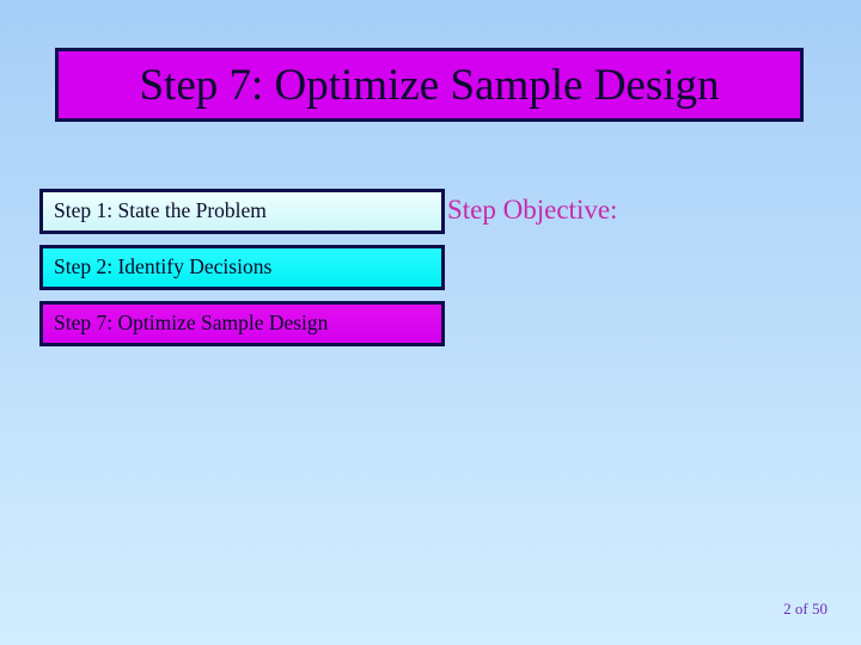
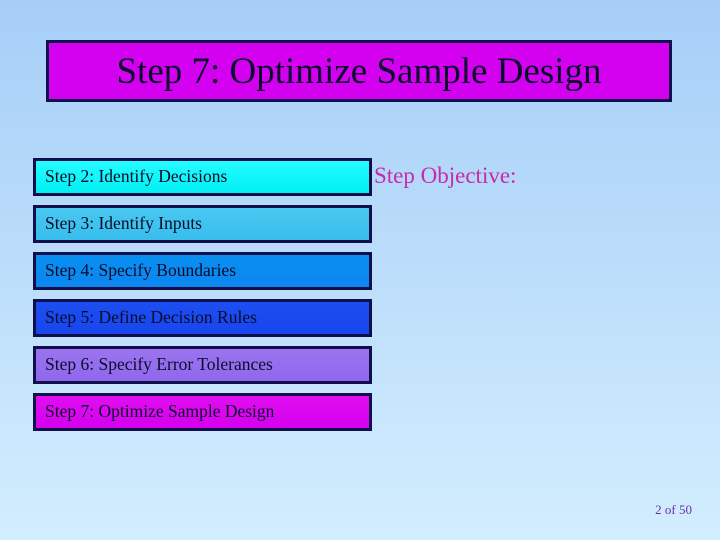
  Step 7: Optimize Sample Design
- Step 1: State the Problem
  Step 2: Identify Decisions
+ Step 3: Identify Inputs
+ Step 4: Specify Boundaries
+ Step 5: Define Decision Rules
+ Step 6: Specify Error Tolerances
  Step 7: Optimize Sample Design
  Step Objective:
  2 of 50
